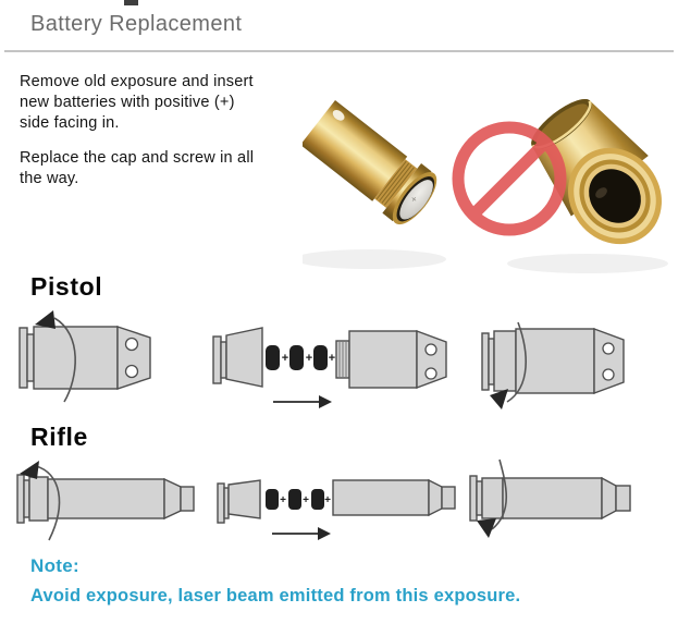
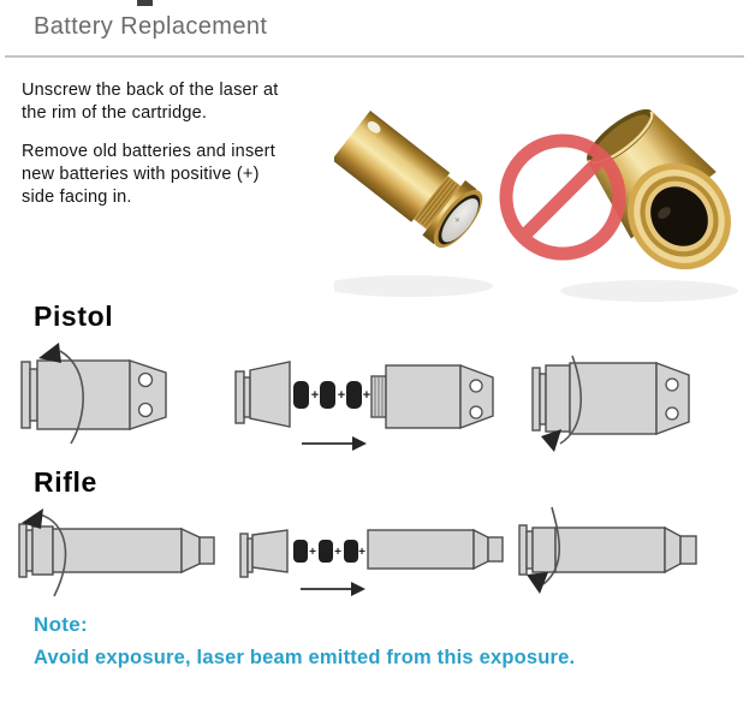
  Battery Replacement
+ Unscrew the back of the laser at
+ the rim of the cartridge.
- Remove old exposure and insert
+ Remove old batteries and insert
  new batteries with positive (+)
  side facing in.
- Replace the cap and screw in all
- the way.
  Pistol
  +
  +
  +
  Rifle
  +
  +
  +
  Note:
  Avoid exposure, laser beam emitted from this exposure.
